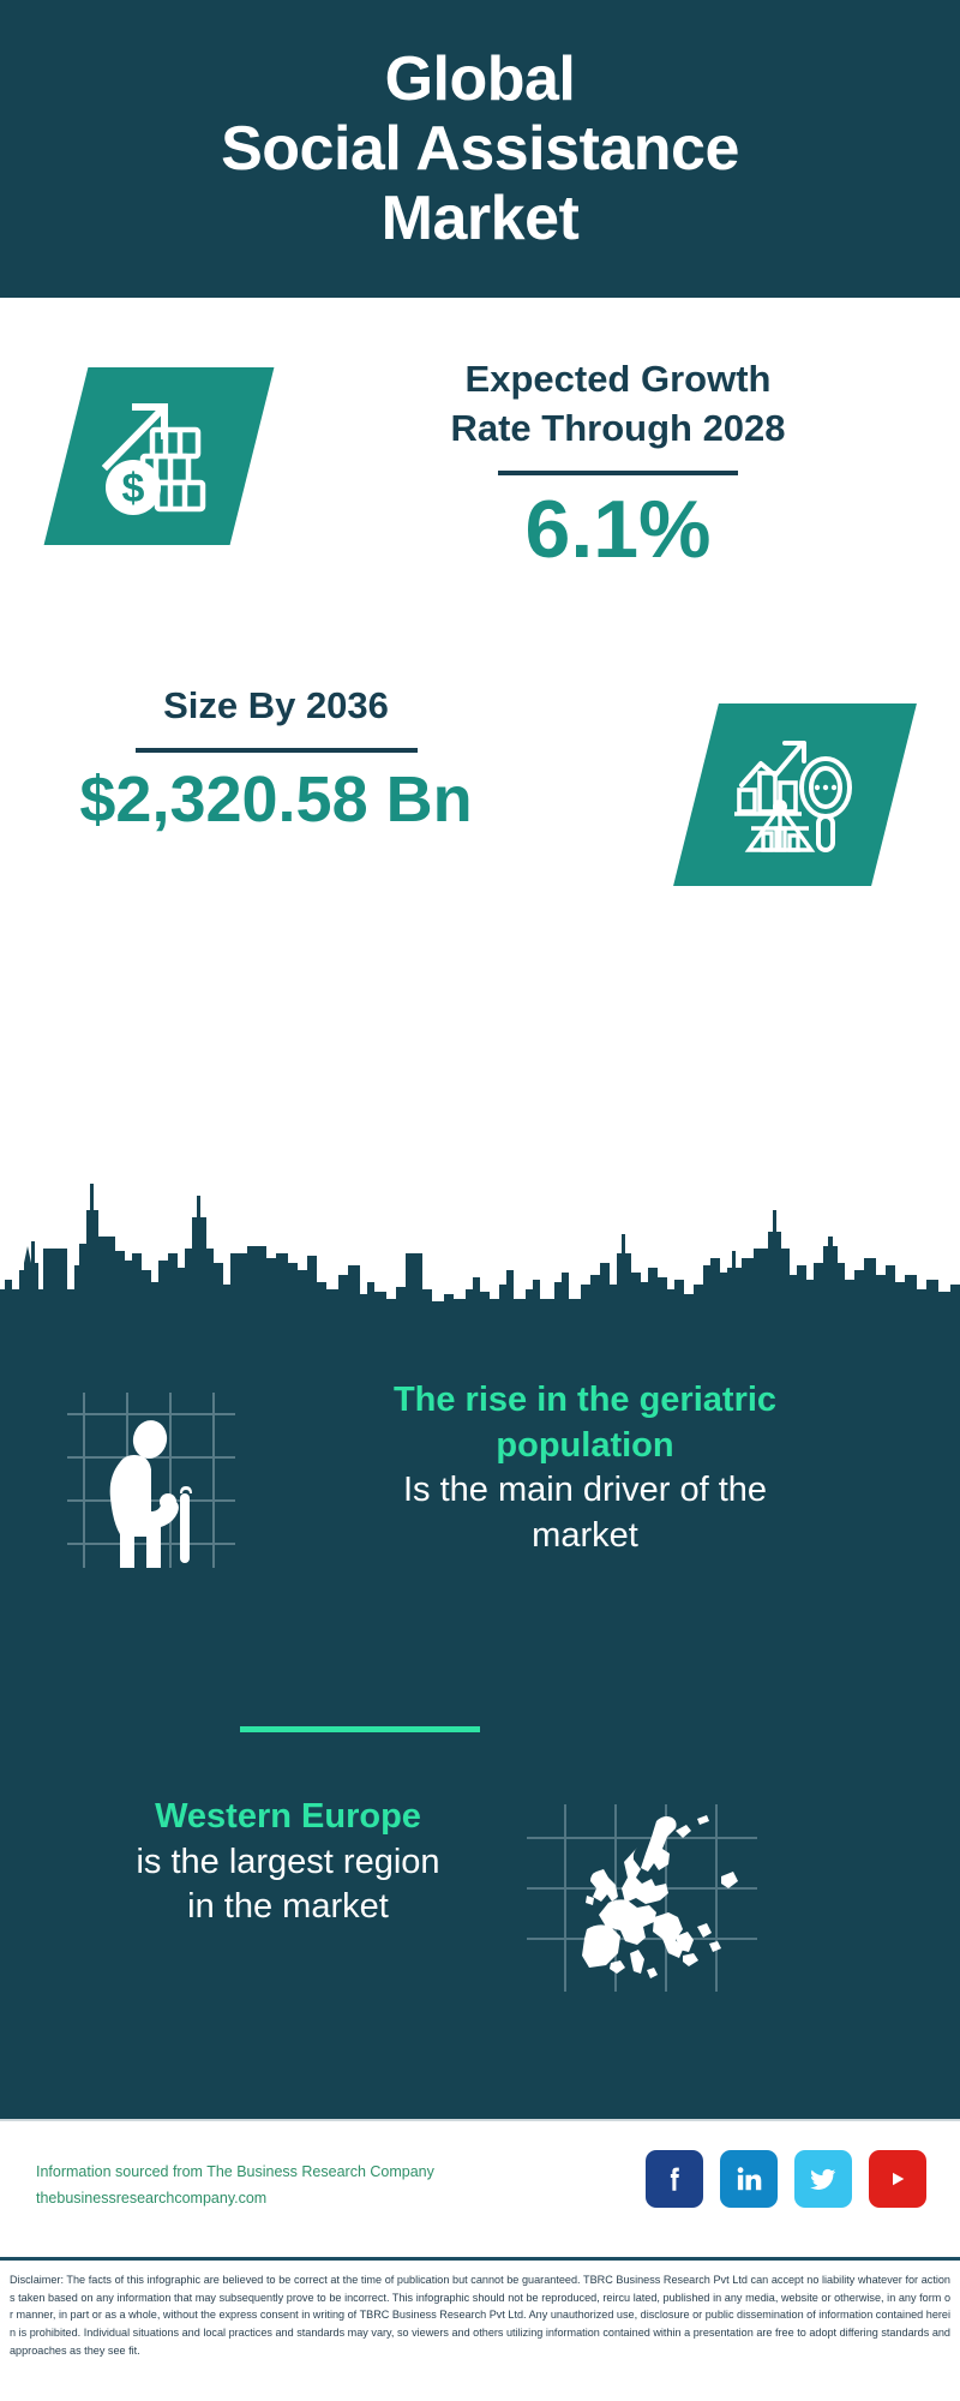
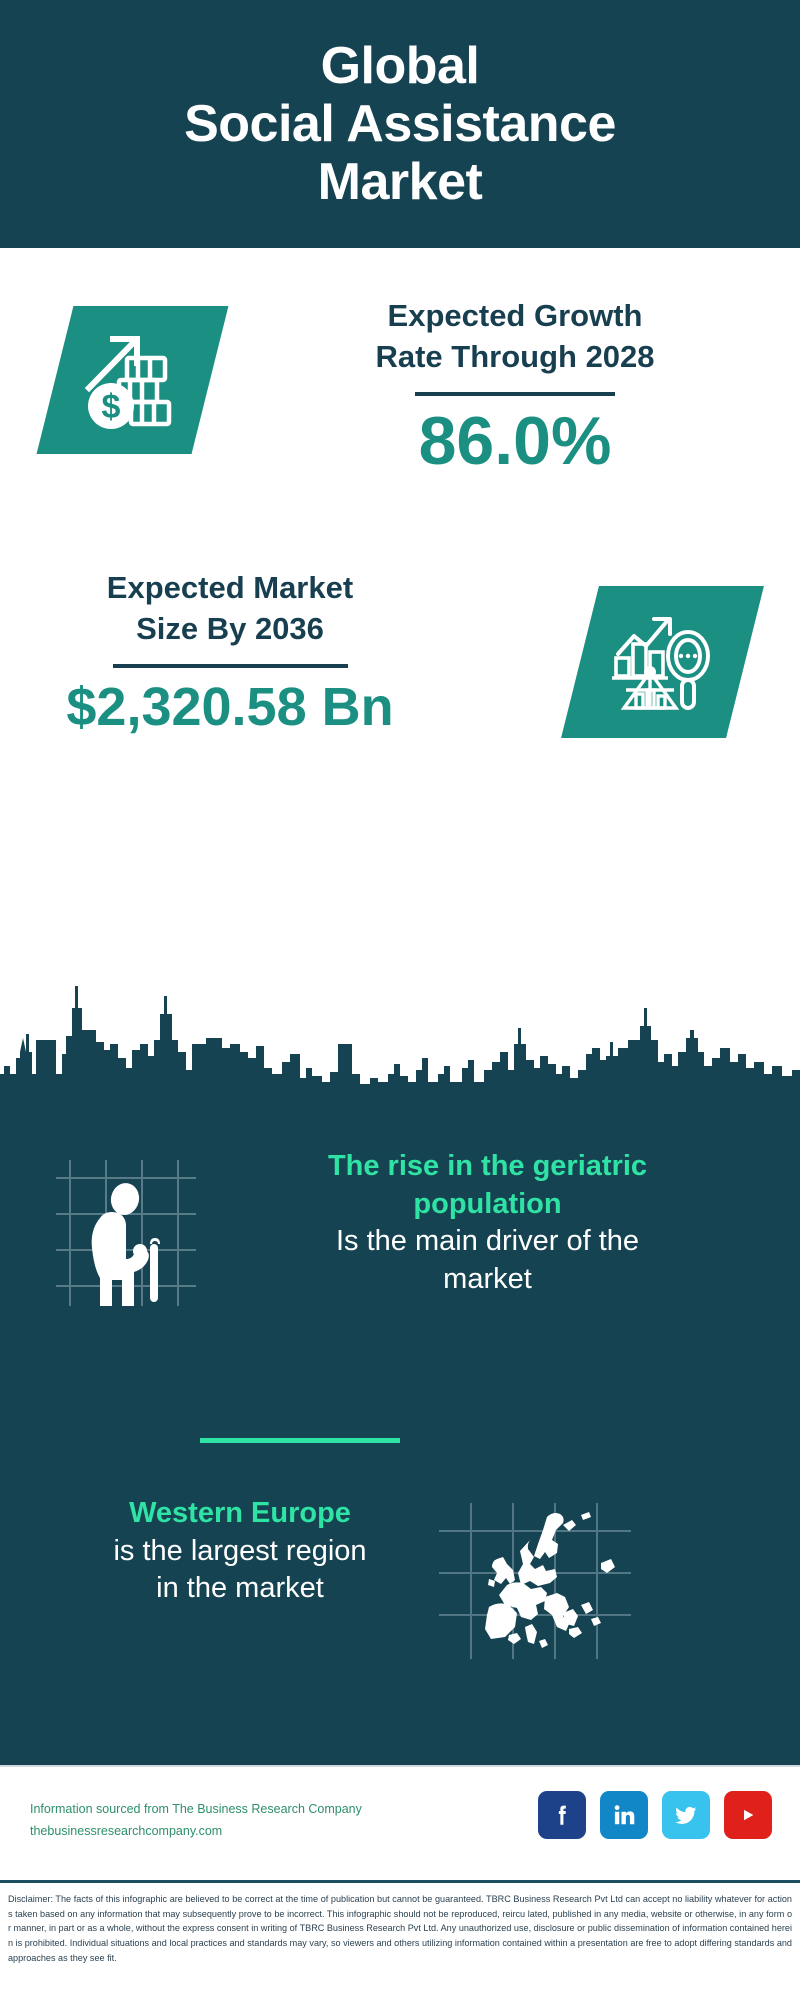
  Global
  Social Assistance
  Market
  Expected Growth
  Rate Through 2028
- 6.1%
+ 86.0%
+ Expected Market
  Size By 2036
  $2,320.58 Bn
  The rise in the geriatric
  population
  Is the main driver of the
  market
  Western Europe
  is the largest region
  in the market
  Information sourced from The Business Research Company
  thebusinessresearchcompany.com
  Disclaimer: The facts of this infographic are believed to be correct at the time of publication but cannot be guaranteed. TBRC Business Research Pvt Ltd can accept no liability whatever for actions taken based on any information that may subsequently prove to be incorrect. This infographic should not be reproduced, reircu lated, published in any media, website or otherwise, in any form or manner, in part or as a whole, without the express consent in writing of TBRC Business Research Pvt Ltd. Any unauthorized use, disclosure or public dissemination of information contained herein is prohibited. Individual situations and local practices and standards may vary, so viewers and others utilizing information contained within a presentation are free to adopt differing standards and approaches as they see fit.
